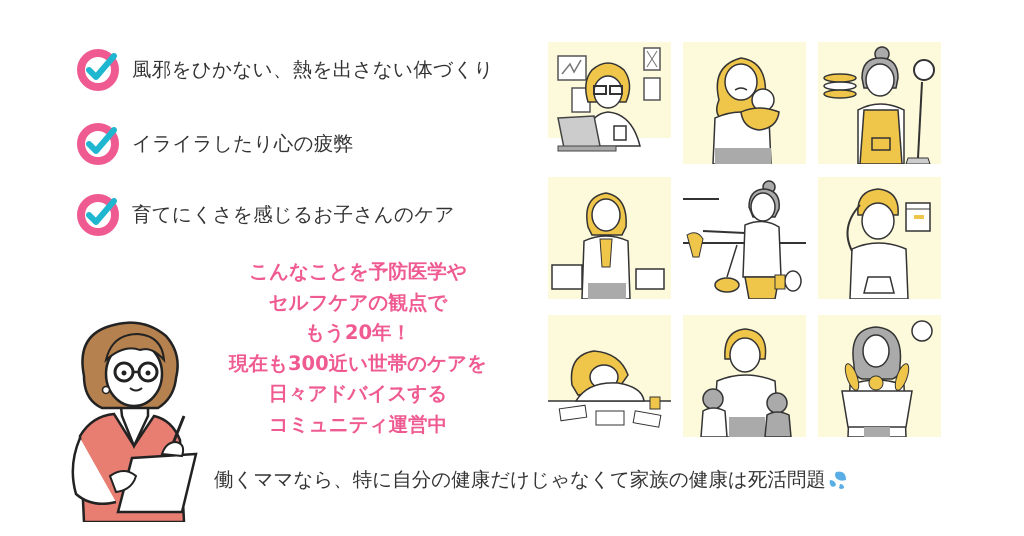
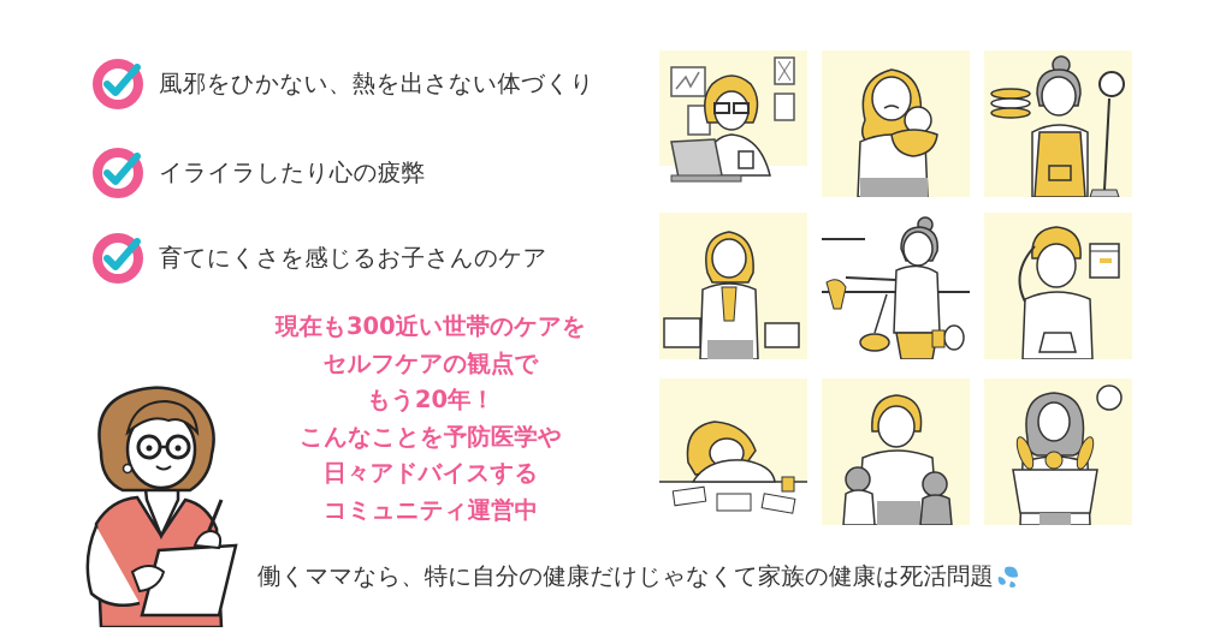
  風邪をひかない、熱を出さない体づくり
  イライラしたり心の疲弊
  育てにくさを感じるお子さんのケア
- こんなことを予防医学や
+ 現在も300近い世帯のケアを
  セルフケアの観点で
  もう20年！
- 現在も300近い世帯のケアを
+ こんなことを予防医学や
  日々アドバイスする
  コミュニティ運営中
  働くママなら、特に自分の健康だけじゃなくて家族の健康は死活問題
